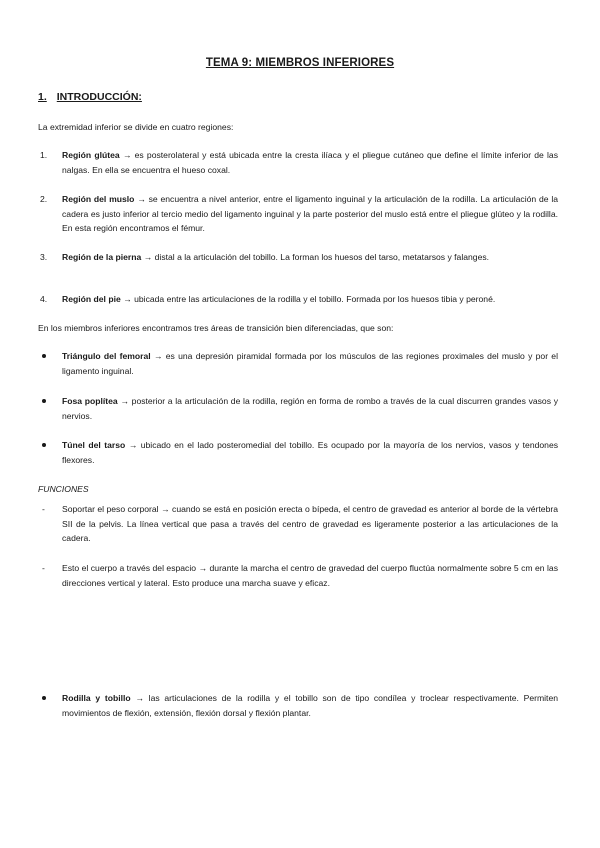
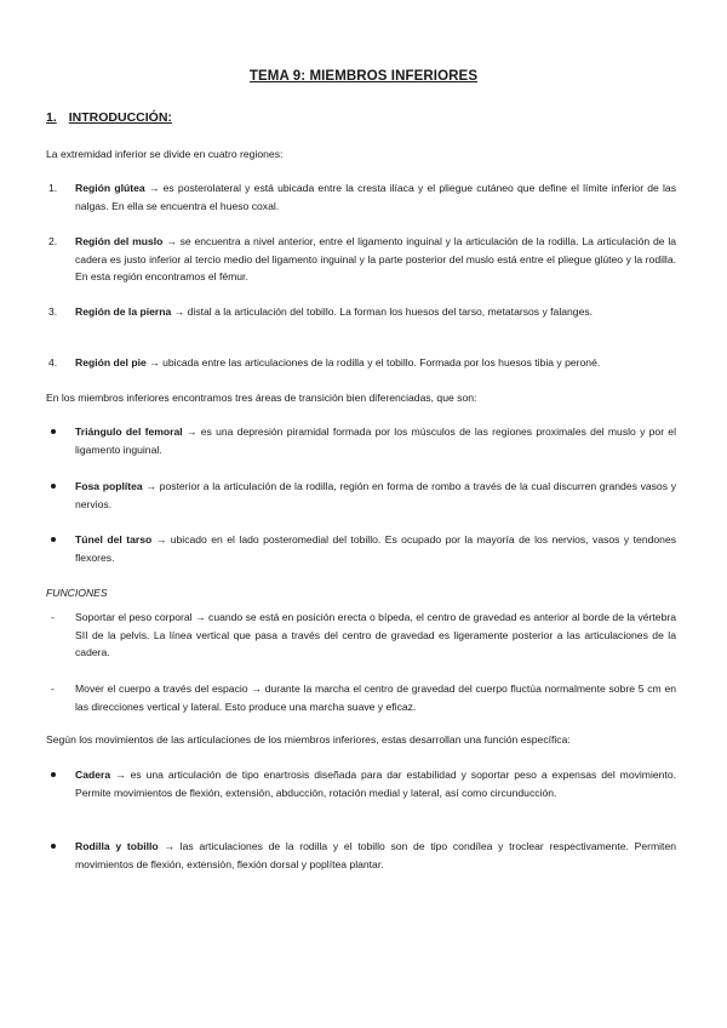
  TEMA 9: MIEMBROS INFERIORES
  1. INTRODUCCIÓN:
  La extremidad inferior se divide en cuatro regiones:
  1.
  Región glútea → es posterolateral y está ubicada entre la cresta ilíaca y el pliegue cutáneo que define el límite inferior de las nalgas. En ella se encuentra el hueso coxal.
  2.
  Región del muslo → se encuentra a nivel anterior, entre el ligamento inguinal y la articulación de la rodilla. La articulación de la cadera es justo inferior al tercio medio del ligamento inguinal y la parte posterior del muslo está entre el pliegue glúteo y la rodilla. En esta región encontramos el fémur.
  3.
  Región de la pierna → distal a la articulación del tobillo. La forman los huesos del tarso, metatarsos y falanges.
  4.
  Región del pie → ubicada entre las articulaciones de la rodilla y el tobillo. Formada por los huesos tibia y peroné.
  En los miembros inferiores encontramos tres áreas de transición bien diferenciadas, que son:
  Triángulo del femoral → es una depresión piramidal formada por los músculos de las regiones proximales del muslo y por el ligamento inguinal.
  Fosa poplítea → posterior a la articulación de la rodilla, región en forma de rombo a través de la cual discurren grandes vasos y nervios.
  Túnel del tarso → ubicado en el lado posteromedial del tobillo. Es ocupado por la mayoría de los nervios, vasos y tendones flexores.
  FUNCIONES
  -
  Soportar el peso corporal → cuando se está en posición erecta o bípeda, el centro de gravedad es anterior al borde de la vértebra SII de la pelvis. La línea vertical que pasa a través del centro de gravedad es ligeramente posterior a las articulaciones de la cadera.
  -
- Esto el cuerpo a través del espacio → durante la marcha el centro de gravedad del cuerpo fluctúa normalmente sobre 5 cm en las direcciones vertical y lateral. Esto produce una marcha suave y eficaz.
+ Mover el cuerpo a través del espacio → durante la marcha el centro de gravedad del cuerpo fluctúa normalmente sobre 5 cm en las direcciones vertical y lateral. Esto produce una marcha suave y eficaz.
+ Según los movimientos de las articulaciones de los miembros inferiores, estas desarrollan una función específica:
+ Cadera → es una articulación de tipo enartrosis diseñada para dar estabilidad y soportar peso a expensas del movimiento. Permite movimientos de flexión, extensión, abducción, rotación medial y lateral, así como circunducción.
- Rodilla y tobillo → las articulaciones de la rodilla y el tobillo son de tipo condílea y troclear respectivamente. Permiten movimientos de flexión, extensión, flexión dorsal y flexión plantar.
+ Rodilla y tobillo → las articulaciones de la rodilla y el tobillo son de tipo condílea y troclear respectivamente. Permiten movimientos de flexión, extensión, flexión dorsal y poplítea plantar.
